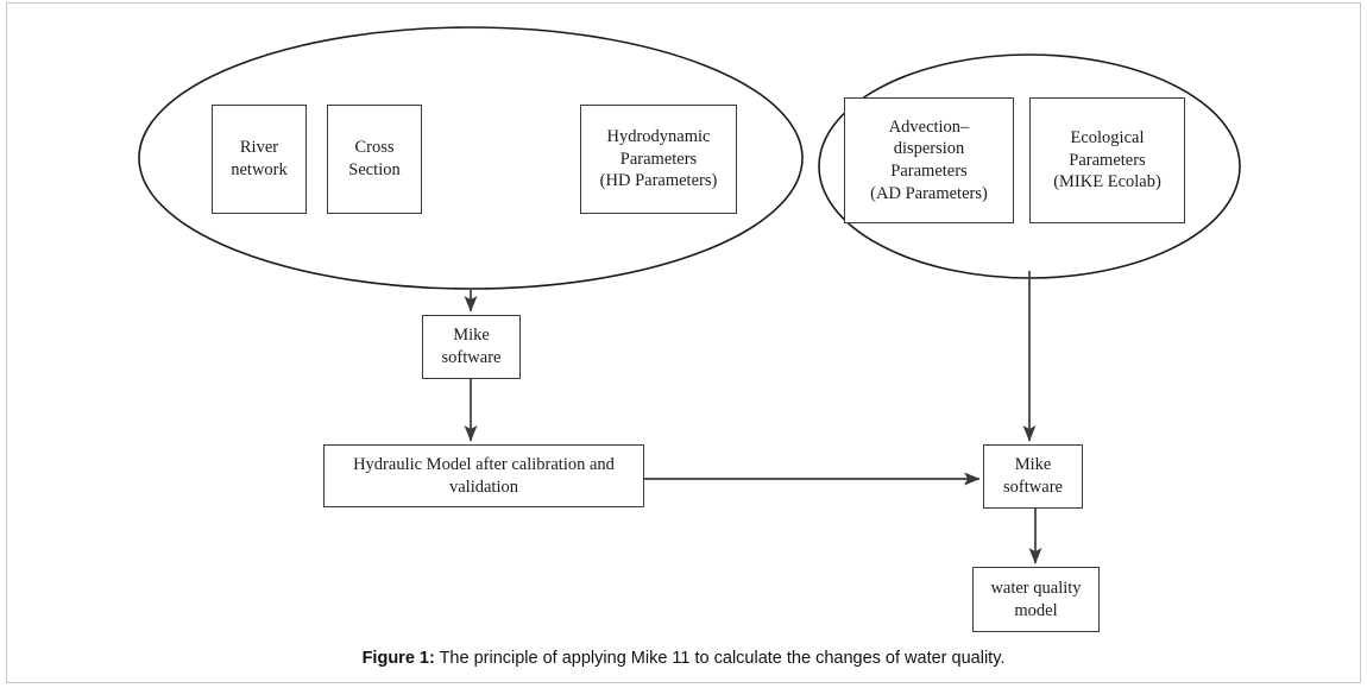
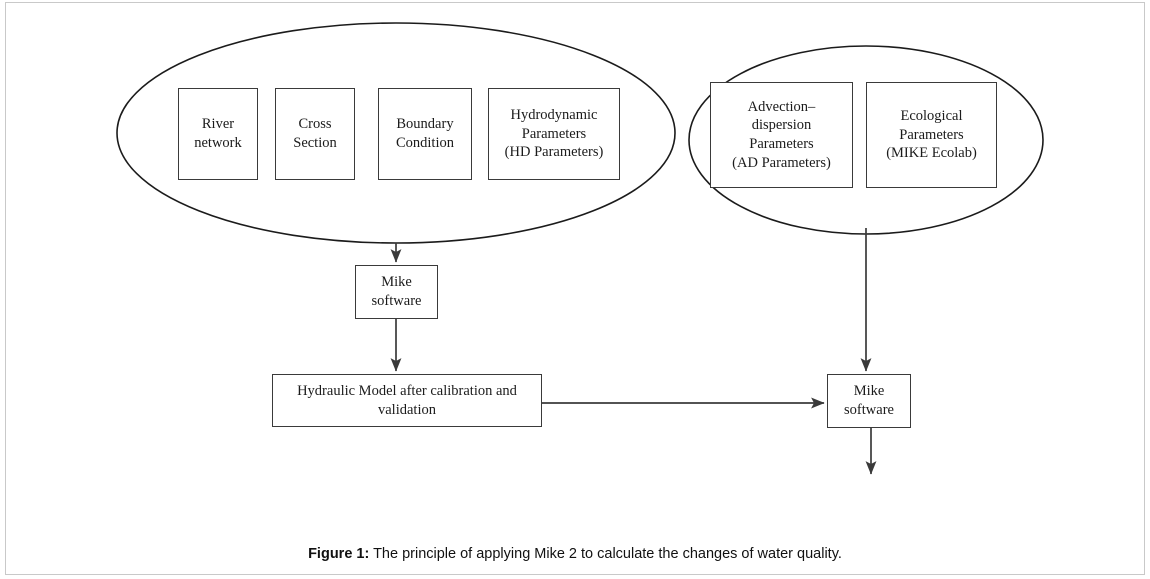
  River
  network
  Cross
  Section
+ Boundary
+ Condition
  Hydrodynamic
  Parameters
  (HD Parameters)
  Advection–
  dispersion
  Parameters
  (AD Parameters)
  Ecological
  Parameters
  (MIKE Ecolab)
  Mike
  software
  Hydraulic Model after calibration and
  validation
  Mike
  software
- water quality
- model
- Figure 1: The principle of applying Mike 11 to calculate the changes of water quality.
+ Figure 1: The principle of applying Mike 2 to calculate the changes of water quality.
